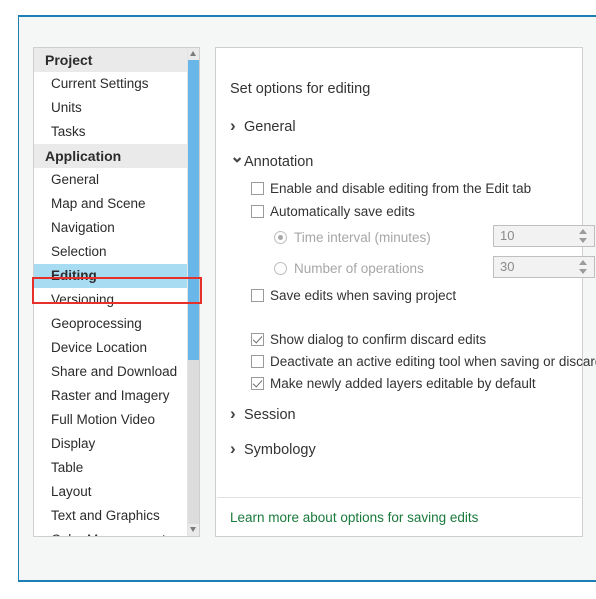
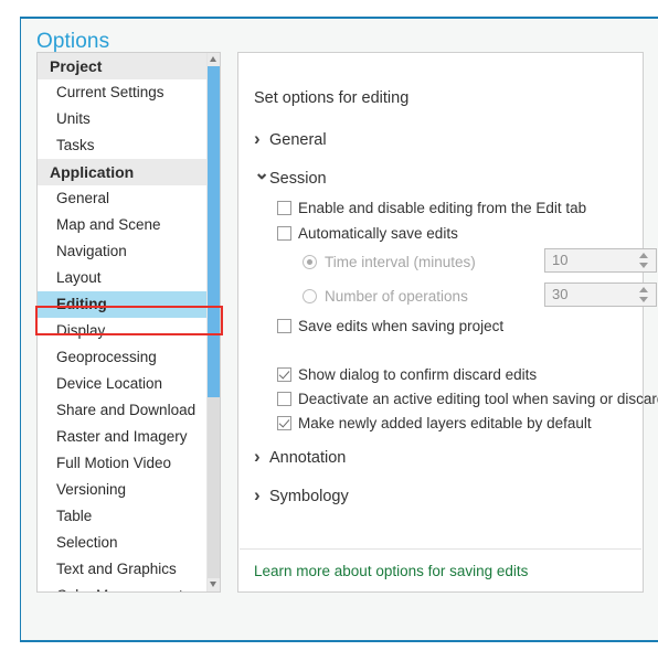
+ Options
  Project
  Current Settings
  Units
  Tasks
  Application
  General
  Map and Scene
  Navigation
- Selection
+ Layout
  Editing
- Versioning
+ Display
  Geoprocessing
  Device Location
  Share and Download
  Raster and Imagery
  Full Motion Video
- Display
+ Versioning
  Table
- Layout
+ Selection
  Text and Graphics
  Set options for editing
  General
- Annotation
+ Session
  Enable and disable editing from the Edit tab
  Automatically save edits
  Time interval (minutes)
  10
  Number of operations
  30
  Save edits when saving project
  Show dialog to confirm discard edits
  Deactivate an active editing tool when saving or discar
  Make newly added layers editable by default
- Session
+ Annotation
  Symbology
  Learn more about options for saving edits
